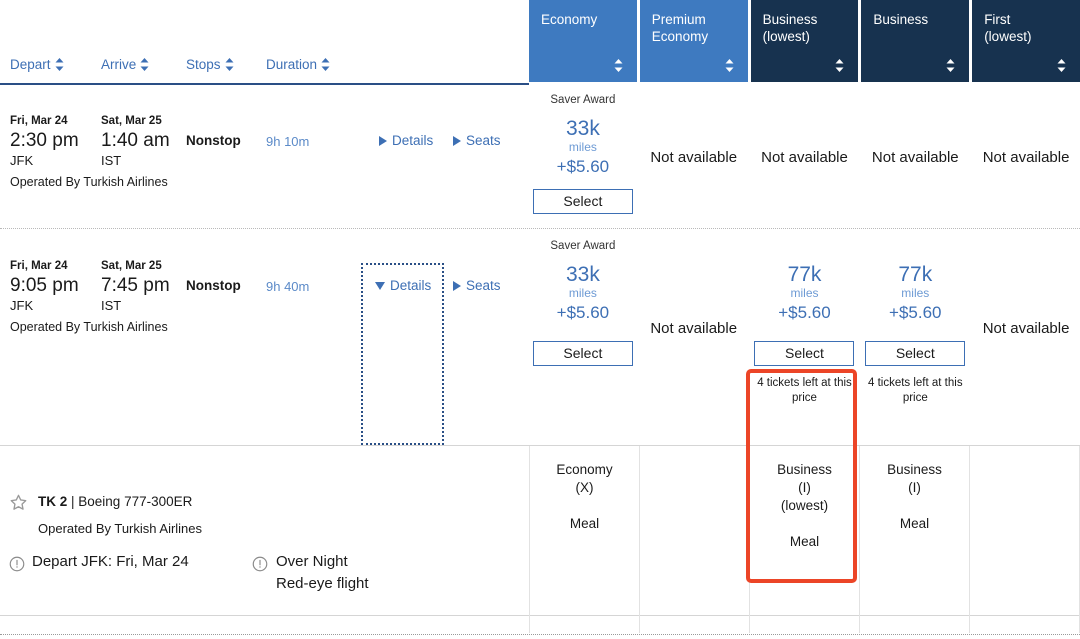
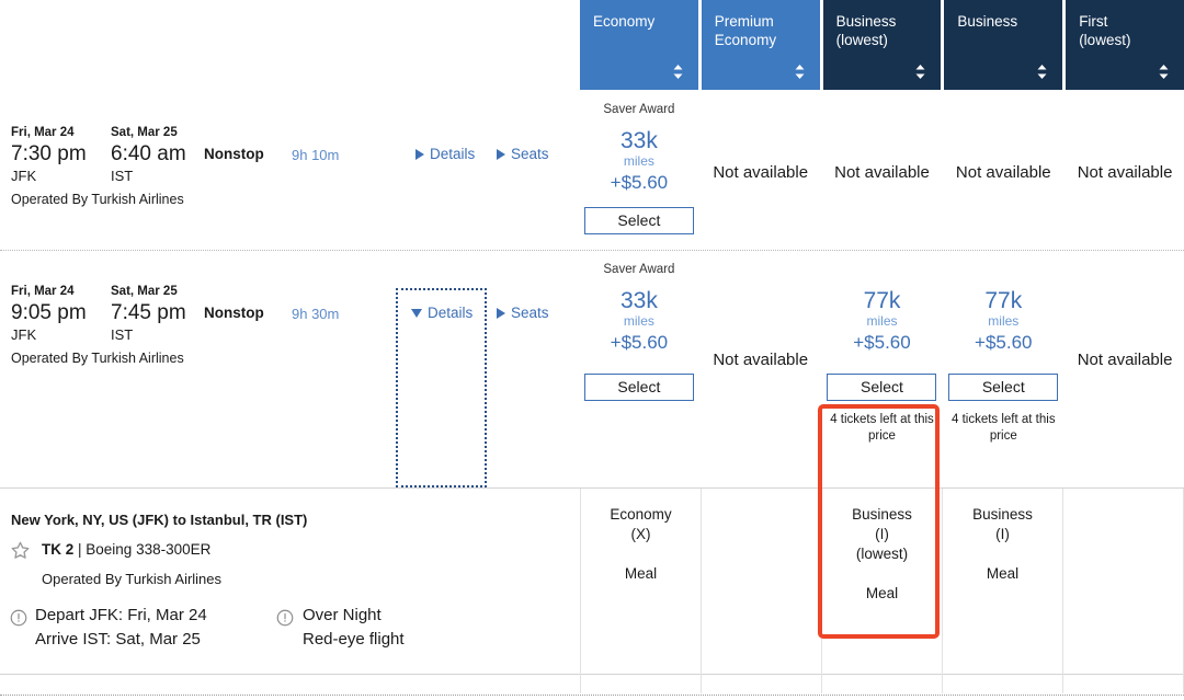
- Depart
- Arrive
- Stops
- Duration
  Economy
  Premium
  Economy
  Business
  (lowest)
  Business
  First
  (lowest)
  Fri, Mar 24
- 2:30 pm
+ 7:30 pm
  JFK
  Sat, Mar 25
- 1:40 am
+ 6:40 am
  IST
  Nonstop
  9h 10m
  Operated By Turkish Airlines
  Details
  Seats
  Saver Award
  33k
  miles
  +$5.60
  Select
  Not available
  Not available
  Not available
  Not available
  Fri, Mar 24
  9:05 pm
  JFK
  Sat, Mar 25
  7:45 pm
  IST
  Nonstop
- 9h 40m
+ 9h 30m
  Operated By Turkish Airlines
  Details
  Seats
  Saver Award
  33k
  miles
  +$5.60
  Select
  Not available
  77k
  miles
  +$5.60
  Select
  4 tickets left at this price
  77k
  miles
  +$5.60
  Select
  4 tickets left at this price
  Not available
+ New York, NY, US (JFK) to Istanbul, TR (IST)
- TK 2 | Boeing 777-300ER
+ TK 2 | Boeing 338-300ER
  Operated By Turkish Airlines
  Depart JFK: Fri, Mar 24
+ Arrive IST: Sat, Mar 25
  Over Night
  Red-eye flight
  Economy
  (X)
  Meal
  Business
  (I)
  (lowest)
  Meal
  Business
  (I)
  Meal
